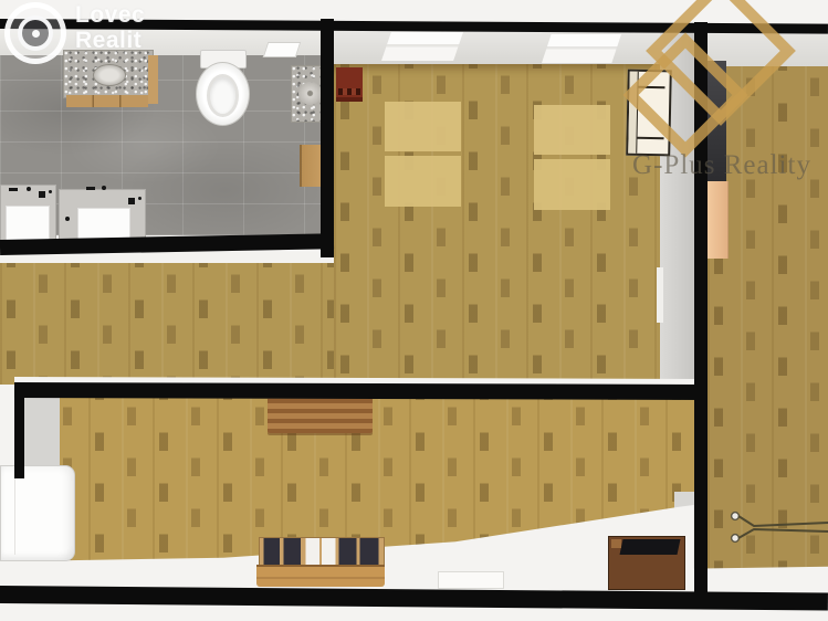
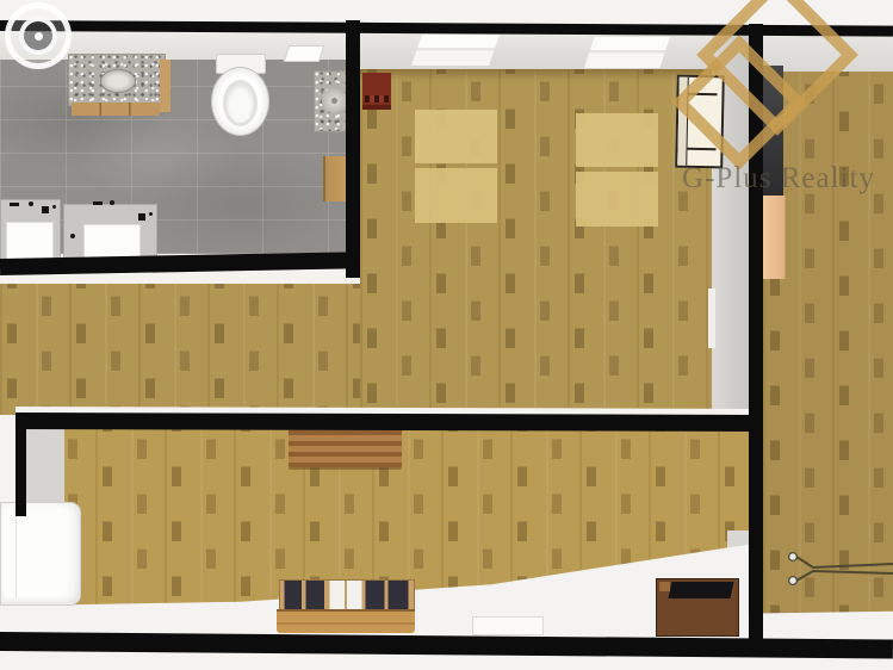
- Lovec
- Realit
  G-Plus Reality
